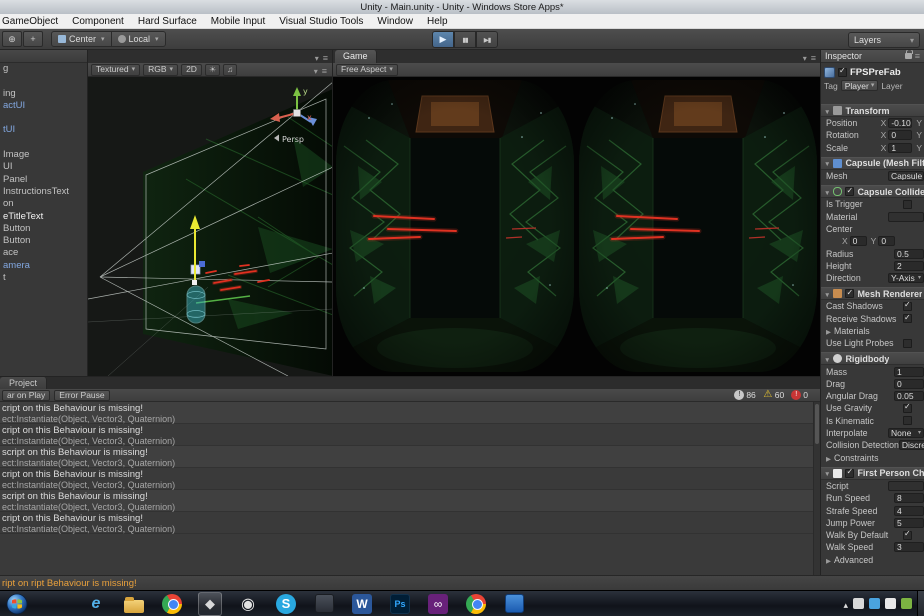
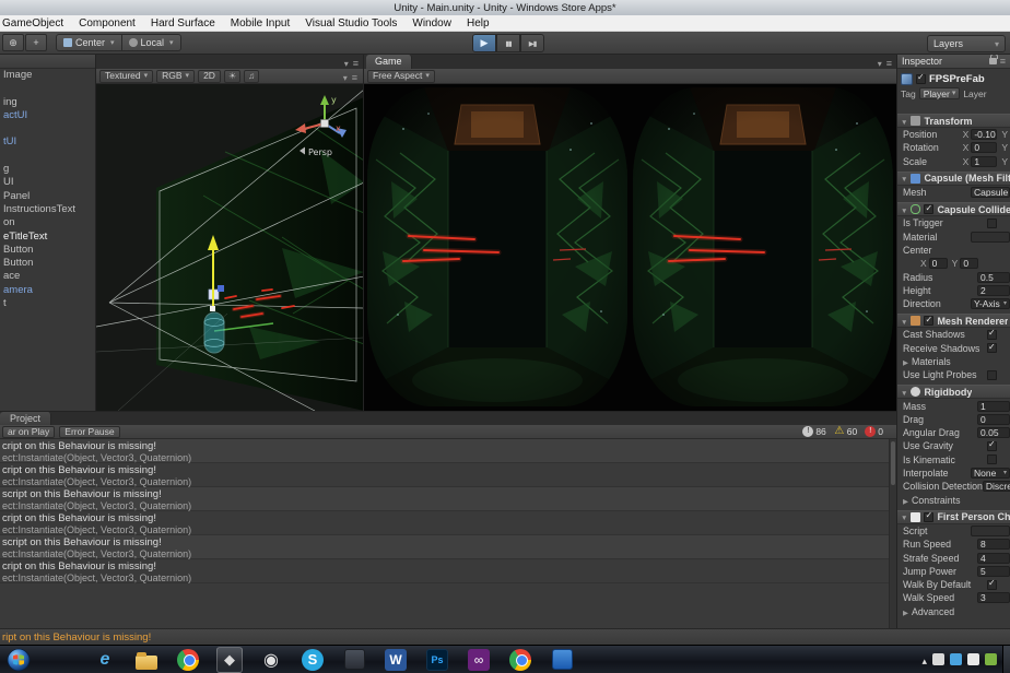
  Unity - Main.unity - Unity - Windows Store Apps*
  GameObject
  Component
  Hard Surface
  Mobile Input
  Visual Studio Tools
  Window
  Help
  ⊕
  +
  Center
  Local
  ▶
  Layers
- g
+ Image
  ing
  actUI
  tUI
- Image
+ g
  UI
  Panel
  InstructionsText
  on
  eTitleText
  Button
  Button
  ace
  amera
  t
  Textured
  RGB
  2D
  ☀
  ♫
  y
  x
  Persp
  Game
  Free Aspect
  Inspector
  FPSPreFab
  Tag
  Player
  Layer
  Transform
  Position
  X
  -0.10
  Y
  Rotation
  X
  0
  Y
  Scale
  X
  1
  Y
  Capsule (Mesh Filt
  Mesh
  Capsule
  Capsule Collide
  Is Trigger
  Material
  Center
  X
  0
  Y
  0
  Radius
  0.5
  Height
  2
  Direction
  Y-Axis
  Mesh Renderer
  Cast Shadows
  Receive Shadows
  Materials
  Use Light Probes
  Rigidbody
  Mass
  1
  Drag
  0
  Angular Drag
  0.05
  Use Gravity
  Is Kinematic
  Interpolate
  None
  Collision Detection
  Constraints
  Script
  Run Speed
  8
  Strafe Speed
  4
  Jump Power
  5
  Walk By Default
  Walk Speed
  3
  Advanced
  Project
  ar on Play
  Error Pause
  86
  60
  0
  cript on this Behaviour is missing!
  ect:Instantiate(Object, Vector3, Quaternion)
  cript on this Behaviour is missing!
  ect:Instantiate(Object, Vector3, Quaternion)
  script on this Behaviour is missing!
  ect:Instantiate(Object, Vector3, Quaternion)
  cript on this Behaviour is missing!
  ect:Instantiate(Object, Vector3, Quaternion)
  script on this Behaviour is missing!
  ect:Instantiate(Object, Vector3, Quaternion)
  cript on this Behaviour is missing!
  ect:Instantiate(Object, Vector3, Quaternion)
- ript on ript Behaviour is missing!
+ ript on this Behaviour is missing!
  e
  ◆
  ◉
  S
  W
  Ps
  ∞
